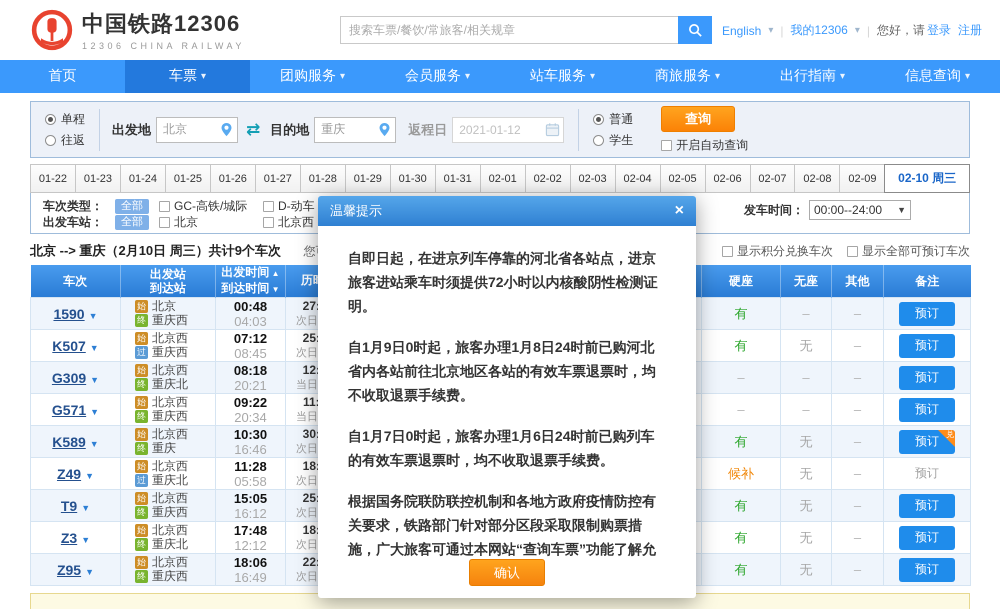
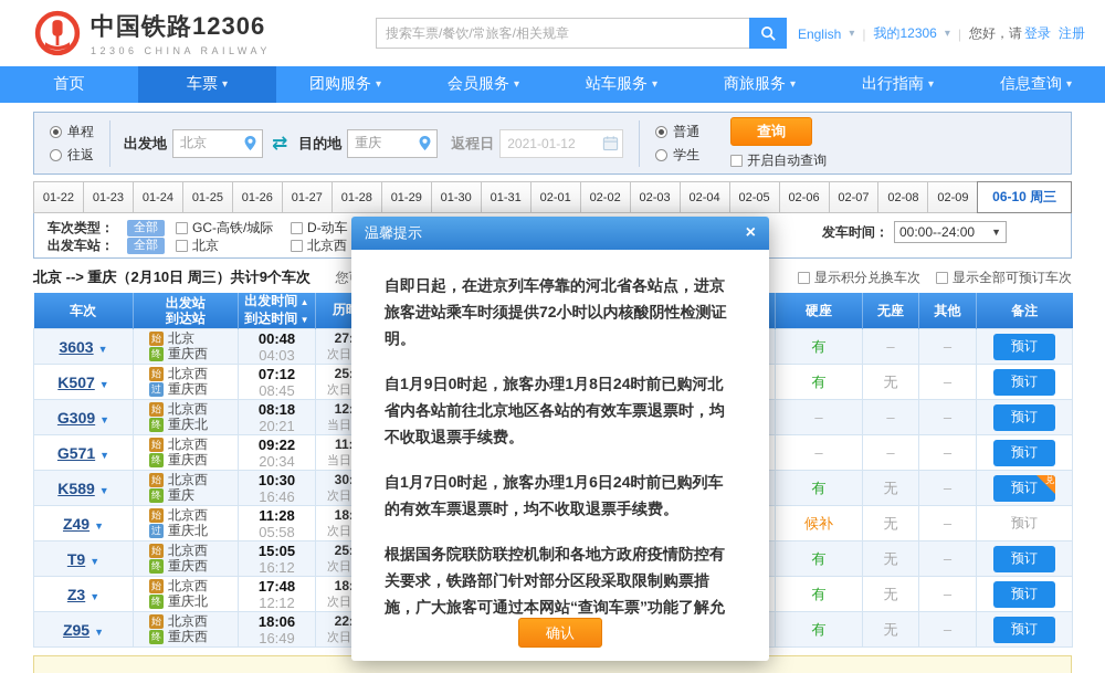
  中国铁路12306
  12306 CHINA RAILWAY
  搜索车票/餐饮/常旅客/相关规章
  English
  ▾
  我的12306
  ▾
  |
  您好，请
  登录
  注册
  首页
  车票
  ▾
  团购服务
  ▾
  会员服务
  ▾
  站车服务
  ▾
  商旅服务
  ▾
  出行指南
  ▾
  信息查询
  ▾
  单程
  往返
  出发地
  北京
  ⇄
  目的地
  重庆
  返程日
  2021-01-12
  普通
  学生
  查询
  开启自动查询
  01-22
  01-23
  01-24
  01-25
  01-26
  01-27
  01-28
  01-29
  01-30
  01-31
  02-01
  02-02
  02-03
  02-04
  02-05
  02-06
  02-07
  02-08
  02-09
- 02-10 周三
+ 06-10 周三
  车次类型：
  全部
  GC-高铁/城际
  D-动车
  出发车站：
  全部
  北京
  北京西
  发车时间：
  00:00--24:00
  ▼
  北京 --> 重庆（2月10日 周三）共计9个车次 您
  显示积分兑换车次
  显示全部可预订车次
- 1590 ▼	始 北京终 重庆西	00:4804:03	27次日								有	–	–	预订
+ 3603 ▼	始 北京终 重庆西	00:4804:03	27次日								有	–	–	预订
  K507 ▼	始 北京西过 重庆西	07:1208:45	25次日								有	无	–	预订
  G309 ▼	始 北京西终 重庆北	08:1820:21	12当日								–	–	–	预订
  G571 ▼	始 北京西终 重庆西	09:2220:34	11当日								–	–	–	预订
  K589 ▼	始 北京西终 重庆	10:3016:46	30次日								有	无	–	预订兑
  Z49 ▼	始 北京西过 重庆北	11:2805:58	18次日								候补	无	–	预订
  T9 ▼	始 北京西终 重庆西	15:0516:12	25次日								有	无	–	预订
  Z3 ▼	始 北京西终 重庆北	17:4812:12	18次日								有	无	–	预订
  Z95 ▼	始 北京西终 重庆西	18:0616:49	22次日								有	无	–	预订
  温馨提示
  ×
  自即日起，在进京列车停靠的河北省各站点，进京旅客进站乘车时须提供72小时以内核酸阴性检测证明。
  自1月9日0时起，旅客办理1月8日24时前已购河北省内各站前往北京地区各站的有效车票退票时，均不收取退票手续费。
  自1月7日0时起，旅客办理1月6日24时前已购列车的有效车票退票时，均不收取退票手续费。
  根据国务院联防联控机制和各地方政府疫情防控有关要求，铁路部门针对部分区段采取限制购票措施，广大旅客可通过本网站“查询车票”功能了解允
  确认
